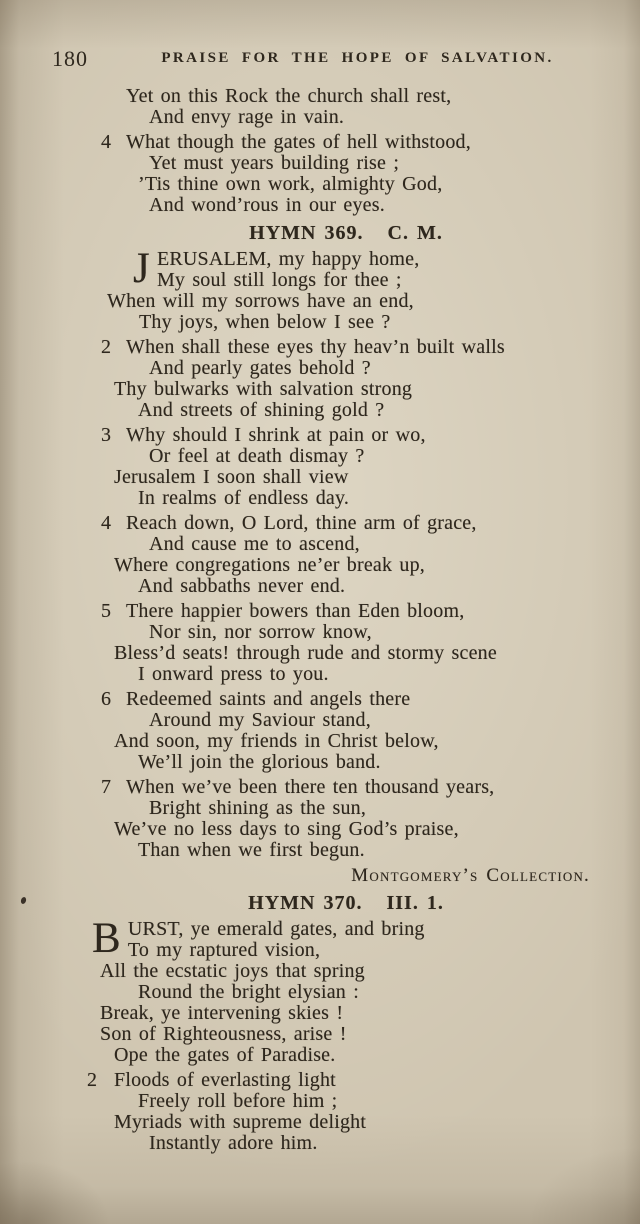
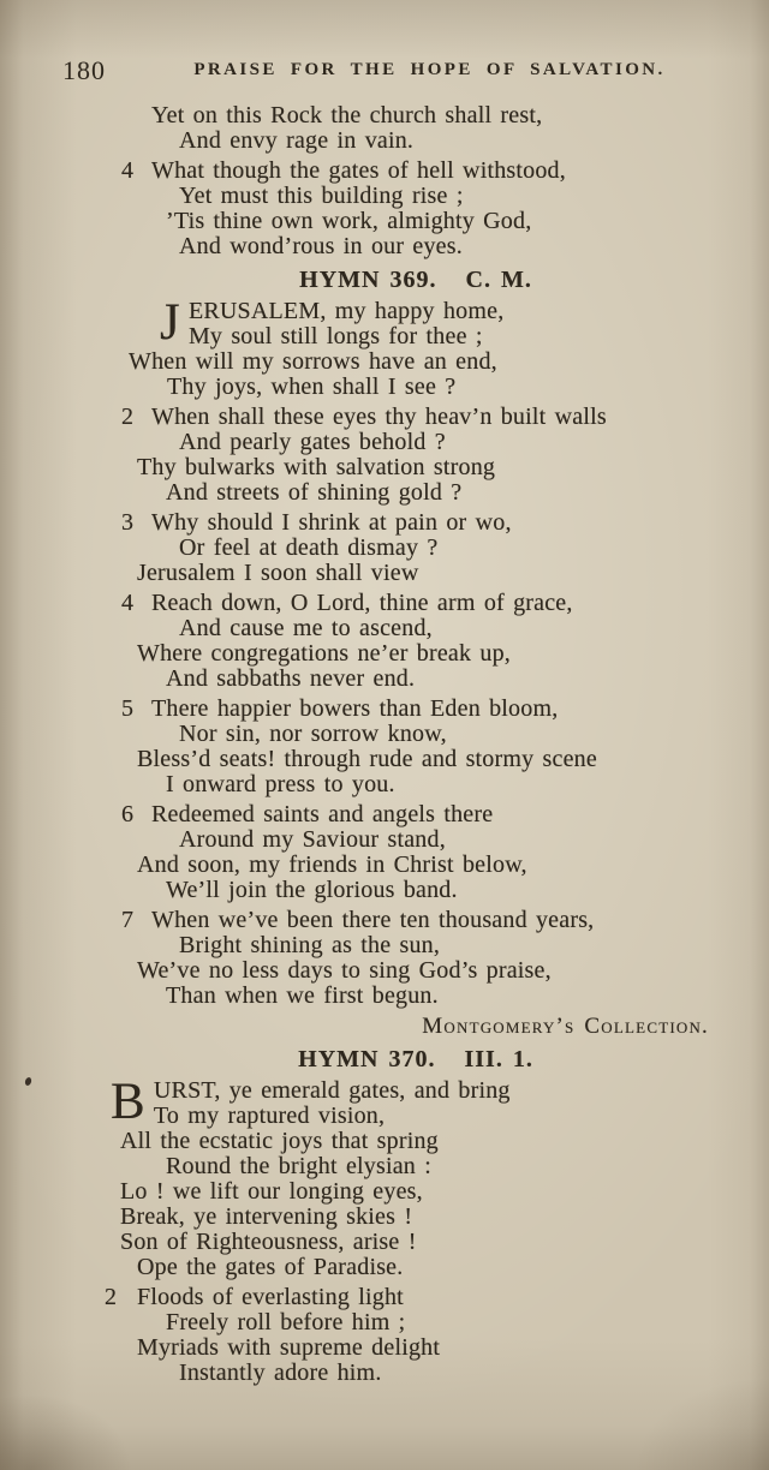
  180
  PRAISE FOR THE HOPE OF SALVATION.
  Yet on this Rock the church shall rest,
  And envy rage in vain.
  4
  What though the gates of hell withstood,
- Yet must years building rise ;
+ Yet must this building rise ;
  ’Tis thine own work, almighty God,
  And wond’rous in our eyes.
  HYMN 369. C. M.
  J
  ERUSALEM, my happy home,
  My soul still longs for thee ;
  When will my sorrows have an end,
- Thy joys, when below I see ?
+ Thy joys, when shall I see ?
  2
  When shall these eyes thy heav’n built walls
  And pearly gates behold ?
  Thy bulwarks with salvation strong
  And streets of shining gold ?
  3
  Why should I shrink at pain or wo,
  Or feel at death dismay ?
  Jerusalem I soon shall view
- In realms of endless day.
  4
  Reach down, O Lord, thine arm of grace,
  And cause me to ascend,
  Where congregations ne’er break up,
  And sabbaths never end.
  5
  There happier bowers than Eden bloom,
  Nor sin, nor sorrow know,
  Bless’d seats! through rude and stormy scene
  I onward press to you.
  6
  Redeemed saints and angels there
  Around my Saviour stand,
  And soon, my friends in Christ below,
  We’ll join the glorious band.
  7
  When we’ve been there ten thousand years,
  Bright shining as the sun,
  We’ve no less days to sing God’s praise,
  Than when we first begun.
  Montgomery’s Collection.
  HYMN 370. III. 1.
  B
  URST, ye emerald gates, and bring
  To my raptured vision,
  All the ecstatic joys that spring
  Round the bright elysian :
+ Lo ! we lift our longing eyes,
  Break, ye intervening skies !
  Son of Righteousness, arise !
  Ope the gates of Paradise.
  2
  Floods of everlasting light
  Freely roll before him ;
  Myriads with supreme delight
  Instantly adore him.
